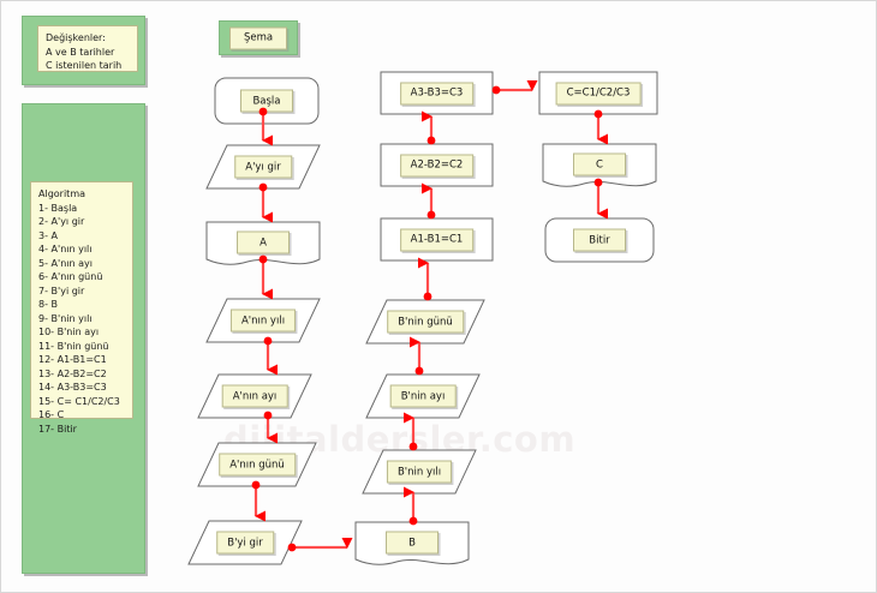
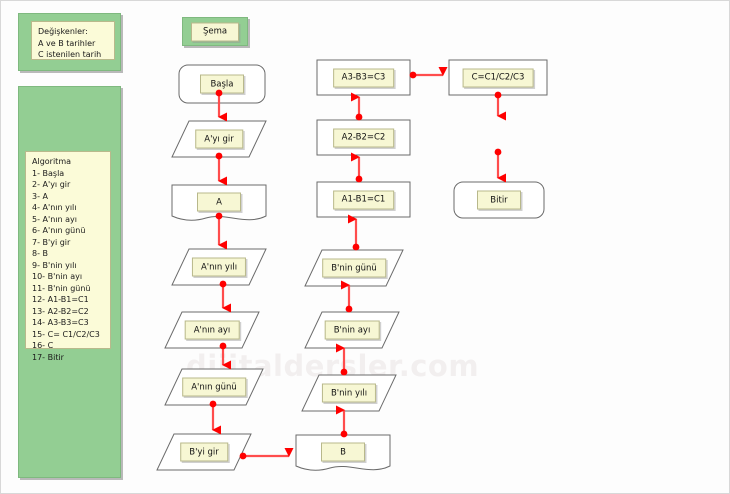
  dijitaldersler.com
  Değişkenler:
  A ve B tarihler
  C istenilen tarih
  Algoritma
  1- Başla
  2- A'yı gir
  3- A
  4- A'nın yılı
  5- A'nın ayı
  6- A'nın günü
  7- B'yi gir
  8- B
  9- B'nin yılı
  10- B'nin ayı
  11- B'nin günü
  12- A1-B1=C1
  13- A2-B2=C2
  14- A3-B3=C3
  15- C= C1/C2/C3
  16- C
  17- Bitir
  Şema
  Başla
  A'yı gir
  A
  A'nın yılı
  A'nın ayı
  A'nın günü
  B'yi gir
  B
  B'nin yılı
  B'nin ayı
  B'nin günü
  A1-B1=C1
  A2-B2=C2
  A3-B3=C3
  C=C1/C2/C3
- C
  Bitir
